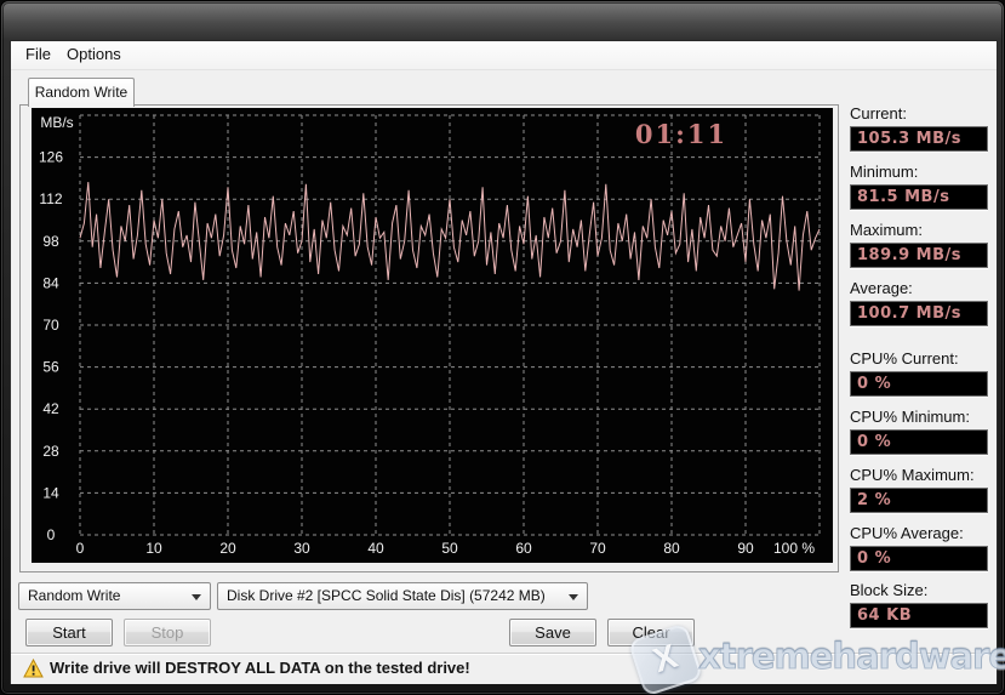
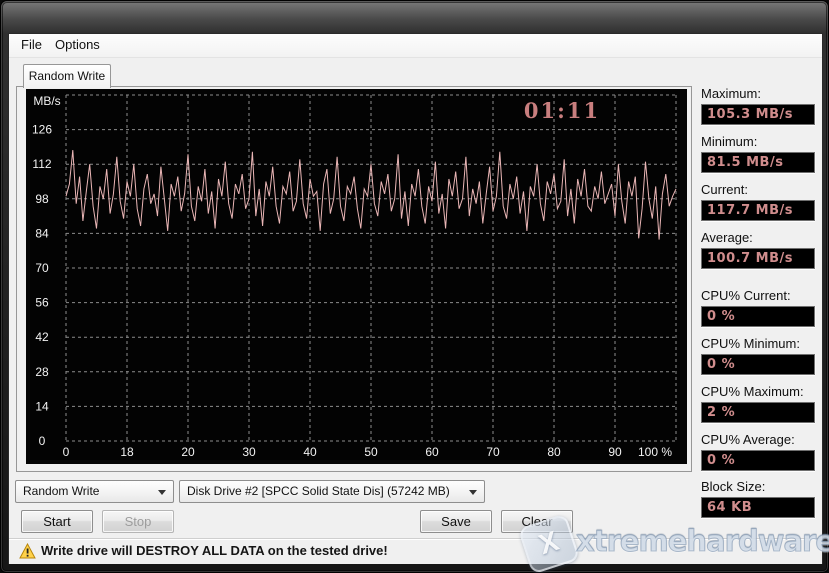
  File
  Options
  Random Write
  0
  14
  28
  42
  56
  70
  84
  98
  112
  126
  MB/s
  0
- 10
+ 18
  20
  30
  40
  50
  60
  70
  80
  90
  100 %
  01:11
- Current:
+ Maximum:
  105.3 MB/s
  Minimum:
  81.5 MB/s
- Maximum:
+ Current:
- 189.9 MB/s
+ 117.7 MB/s
  Average:
  100.7 MB/s
  CPU% Current:
  0 %
  CPU% Minimum:
  0 %
  CPU% Maximum:
  2 %
  CPU% Average:
  0 %
  Block Size:
  64 KB
  Random Write
  Disk Drive #2 [SPCC Solid State Dis] (57242 MB)
  Start
  Stop
  Save
  Write drive will DESTROY ALL DATA on the tested drive!
  xtremehardware
